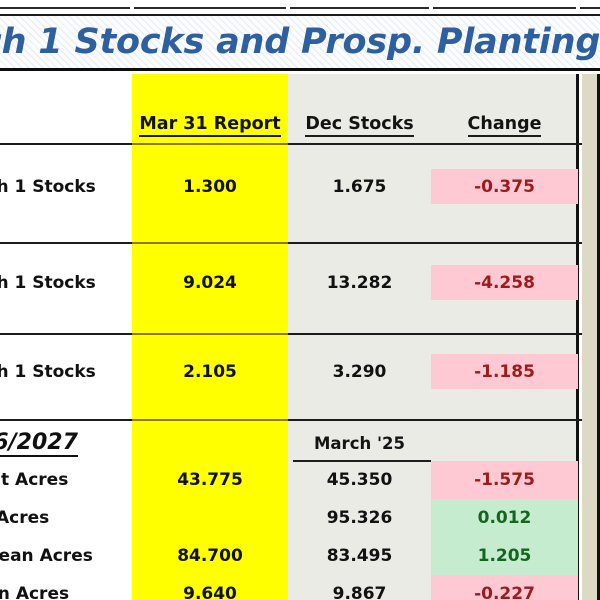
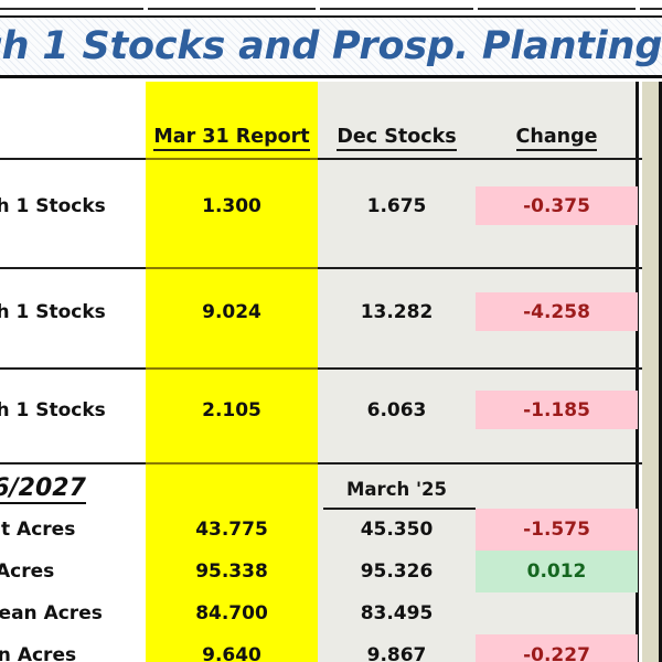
  h 1 Stocks and Prosp. Planting
  Mar 31 Report
  Dec Stocks
  Change
  h 1 Stocks
  1.300
  1.675
  -0.375
  h 1 Stocks
  9.024
  13.282
  -4.258
  h 1 Stocks
  2.105
- 3.290
+ 6.063
  -1.185
  6/2027
  March '25
  t Acres
  43.775
  45.350
  -1.575
  Acres
+ 95.338
  95.326
  0.012
  ean Acres
  84.700
  83.495
- 1.205
  n Acres
  9.640
  9.867
  -0.227
